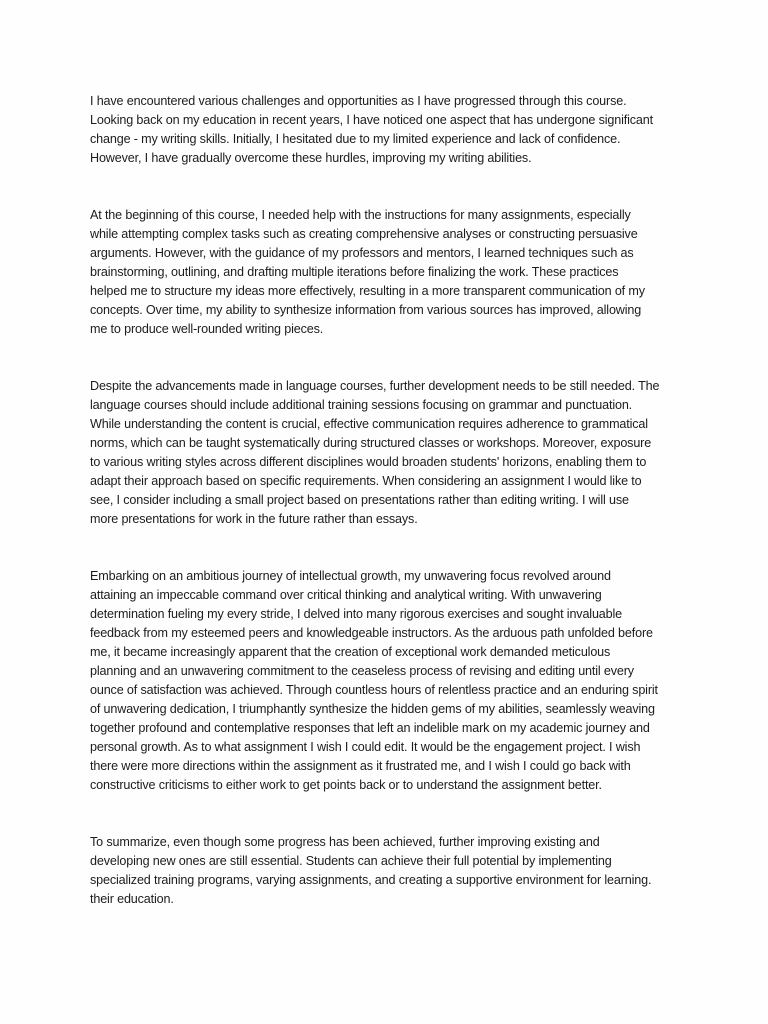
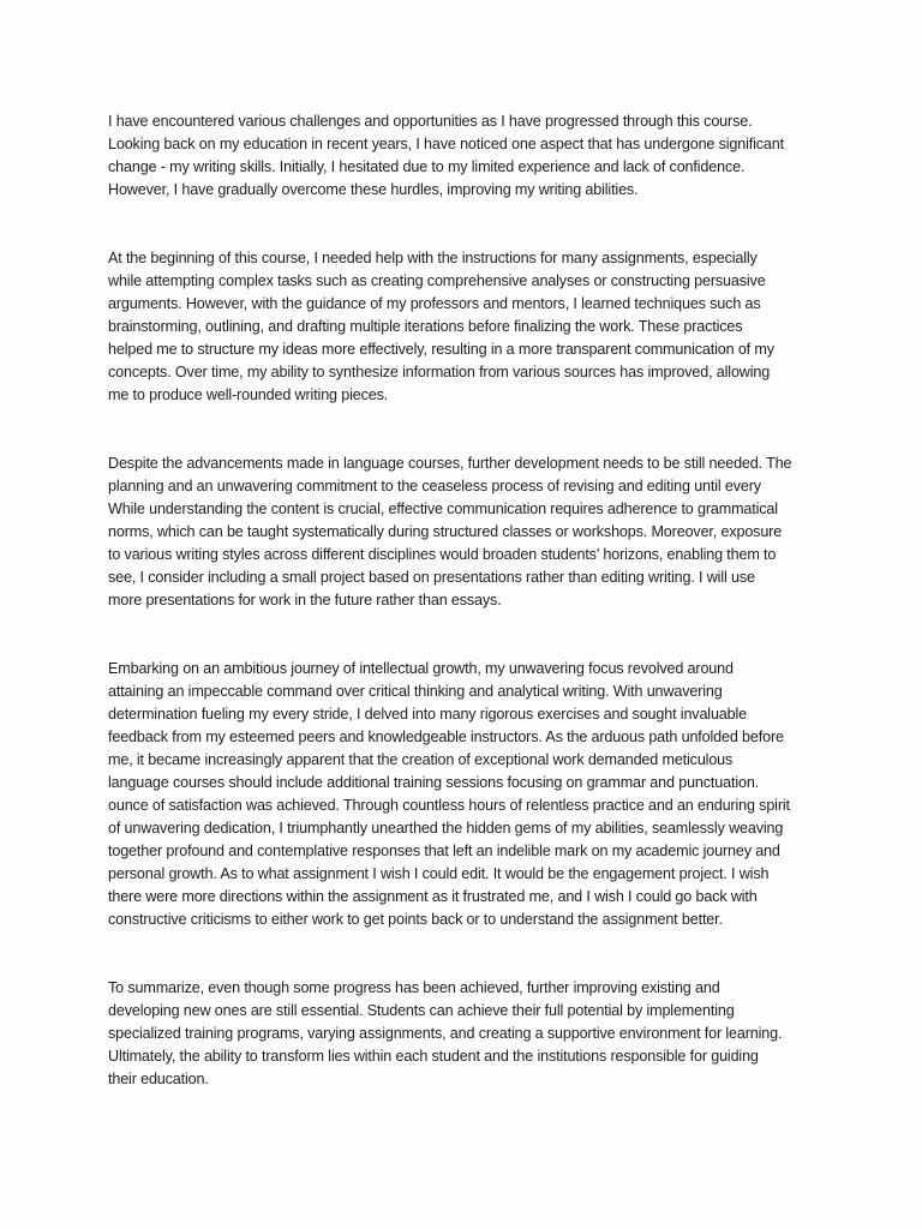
  I have encountered various challenges and opportunities as I have progressed through this course.
  Looking back on my education in recent years, I have noticed one aspect that has undergone significant
  change - my writing skills. Initially, I hesitated due to my limited experience and lack of confidence.
  However, I have gradually overcome these hurdles, improving my writing abilities.
  At the beginning of this course, I needed help with the instructions for many assignments, especially
  while attempting complex tasks such as creating comprehensive analyses or constructing persuasive
  arguments. However, with the guidance of my professors and mentors, I learned techniques such as
  brainstorming, outlining, and drafting multiple iterations before finalizing the work. These practices
  helped me to structure my ideas more effectively, resulting in a more transparent communication of my
  concepts. Over time, my ability to synthesize information from various sources has improved, allowing
  me to produce well-rounded writing pieces.
  Despite the advancements made in language courses, further development needs to be still needed. The
- language courses should include additional training sessions focusing on grammar and punctuation.
+ planning and an unwavering commitment to the ceaseless process of revising and editing until every
  While understanding the content is crucial, effective communication requires adherence to grammatical
  norms, which can be taught systematically during structured classes or workshops. Moreover, exposure
  to various writing styles across different disciplines would broaden students' horizons, enabling them to
- adapt their approach based on specific requirements. When considering an assignment I would like to
  see, I consider including a small project based on presentations rather than editing writing. I will use
  more presentations for work in the future rather than essays.
  Embarking on an ambitious journey of intellectual growth, my unwavering focus revolved around
  attaining an impeccable command over critical thinking and analytical writing. With unwavering
  determination fueling my every stride, I delved into many rigorous exercises and sought invaluable
  feedback from my esteemed peers and knowledgeable instructors. As the arduous path unfolded before
  me, it became increasingly apparent that the creation of exceptional work demanded meticulous
- planning and an unwavering commitment to the ceaseless process of revising and editing until every
+ language courses should include additional training sessions focusing on grammar and punctuation.
  ounce of satisfaction was achieved. Through countless hours of relentless practice and an enduring spirit
- of unwavering dedication, I triumphantly synthesize the hidden gems of my abilities, seamlessly weaving
+ of unwavering dedication, I triumphantly unearthed the hidden gems of my abilities, seamlessly weaving
  together profound and contemplative responses that left an indelible mark on my academic journey and
  personal growth. As to what assignment I wish I could edit. It would be the engagement project. I wish
  there were more directions within the assignment as it frustrated me, and I wish I could go back with
  constructive criticisms to either work to get points back or to understand the assignment better.
  To summarize, even though some progress has been achieved, further improving existing and
  developing new ones are still essential. Students can achieve their full potential by implementing
  specialized training programs, varying assignments, and creating a supportive environment for learning.
+ Ultimately, the ability to transform lies within each student and the institutions responsible for guiding
  their education.
